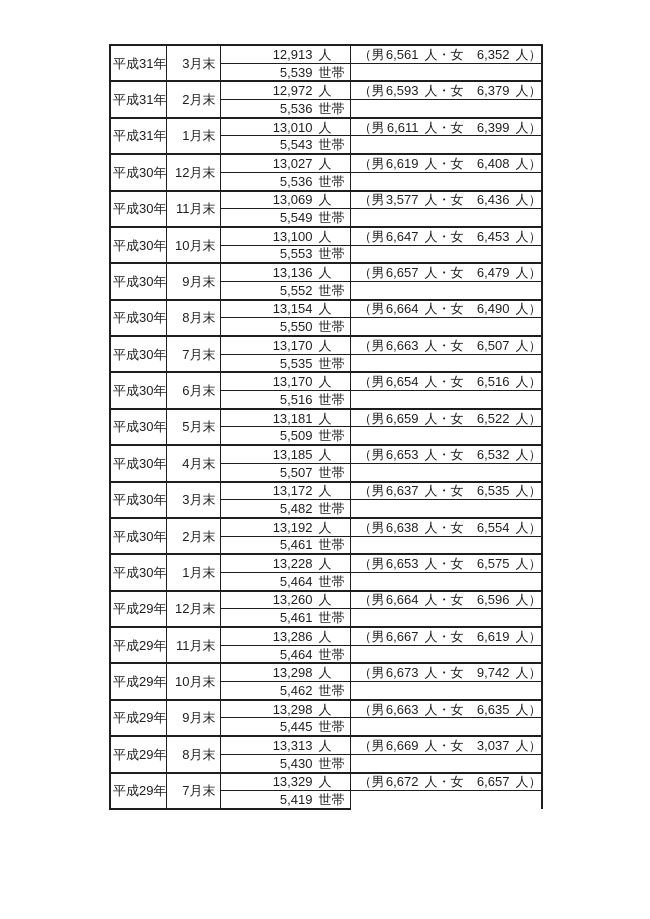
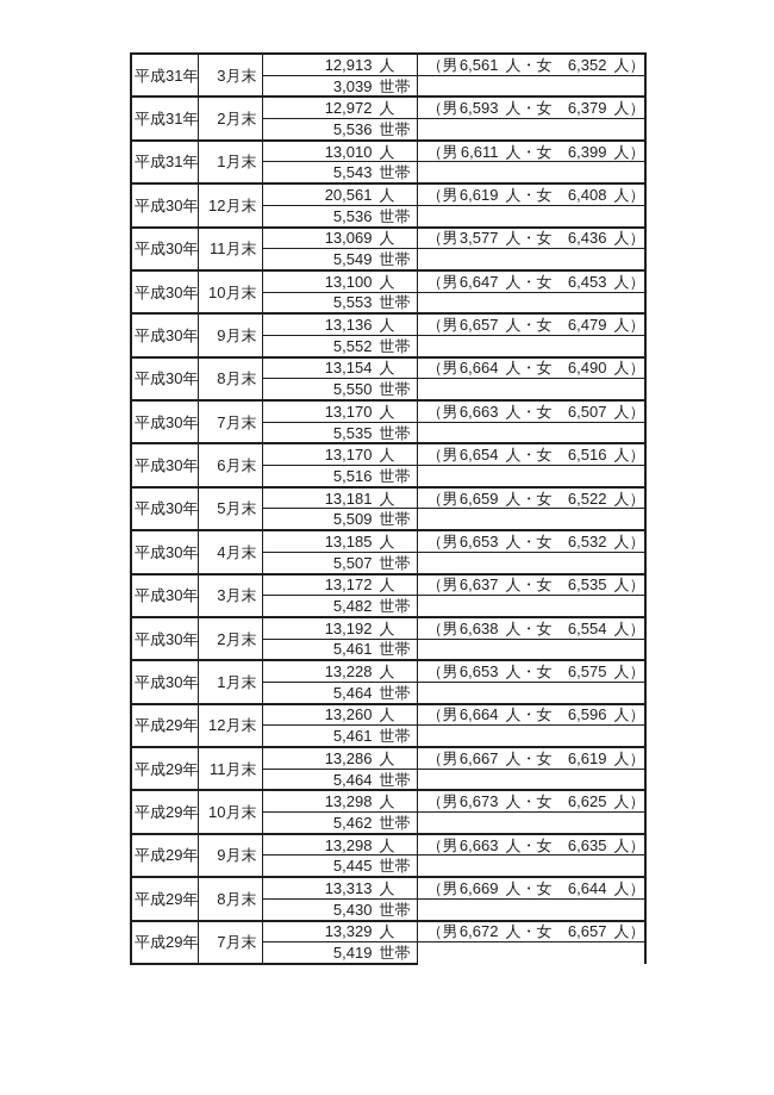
  平成31年	3月末	12,913 人	（男6,561 人・女 6,352 人）
- 5,539 世帯
+ 3,039 世帯
  平成31年	2月末	12,972 人	（男6,593 人・女 6,379 人）
  5,536 世帯
  平成31年	1月末	13,010 人	（男 6,611 人・女 6,399 人）
  5,543 世帯
- 平成30年	12月末	13,027 人	（男6,619 人・女 6,408 人）
+ 平成30年	12月末	20,561 人	（男6,619 人・女 6,408 人）
  5,536 世帯
  平成30年	11月末	13,069 人	（男3,577 人・女 6,436 人）
  5,549 世帯
  平成30年	10月末	13,100 人	（男6,647 人・女 6,453 人）
  5,553 世帯
  平成30年	9月末	13,136 人	（男6,657 人・女 6,479 人）
  5,552 世帯
  平成30年	8月末	13,154 人	（男6,664 人・女 6,490 人）
  5,550 世帯
  平成30年	7月末	13,170 人	（男6,663 人・女 6,507 人）
  5,535 世帯
  平成30年	6月末	13,170 人	（男6,654 人・女 6,516 人）
  5,516 世帯
  平成30年	5月末	13,181 人	（男6,659 人・女 6,522 人）
  5,509 世帯
  平成30年	4月末	13,185 人	（男6,653 人・女 6,532 人）
  5,507 世帯
  平成30年	3月末	13,172 人	（男6,637 人・女 6,535 人）
  5,482 世帯
  平成30年	2月末	13,192 人	（男6,638 人・女 6,554 人）
  5,461 世帯
  平成30年	1月末	13,228 人	（男6,653 人・女 6,575 人）
  5,464 世帯
  平成29年	12月末	13,260 人	（男6,664 人・女 6,596 人）
  5,461 世帯
  平成29年	11月末	13,286 人	（男6,667 人・女 6,619 人）
  5,464 世帯
- 平成29年	10月末	13,298 人	（男6,673 人・女 9,742 人）
+ 平成29年	10月末	13,298 人	（男6,673 人・女 6,625 人）
  5,462 世帯
  平成29年	9月末	13,298 人	（男6,663 人・女 6,635 人）
  5,445 世帯
- 平成29年	8月末	13,313 人	（男6,669 人・女 3,037 人）
+ 平成29年	8月末	13,313 人	（男6,669 人・女 6,644 人）
  5,430 世帯
  平成29年	7月末	13,329 人	（男6,672 人・女 6,657 人）
  5,419 世帯
